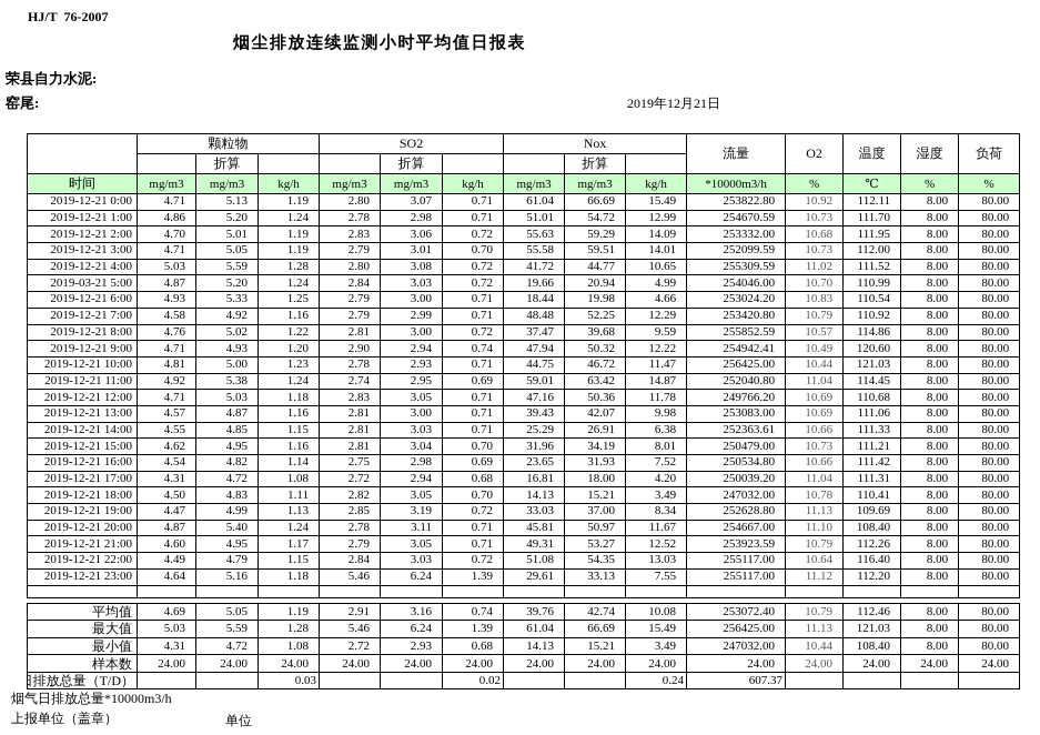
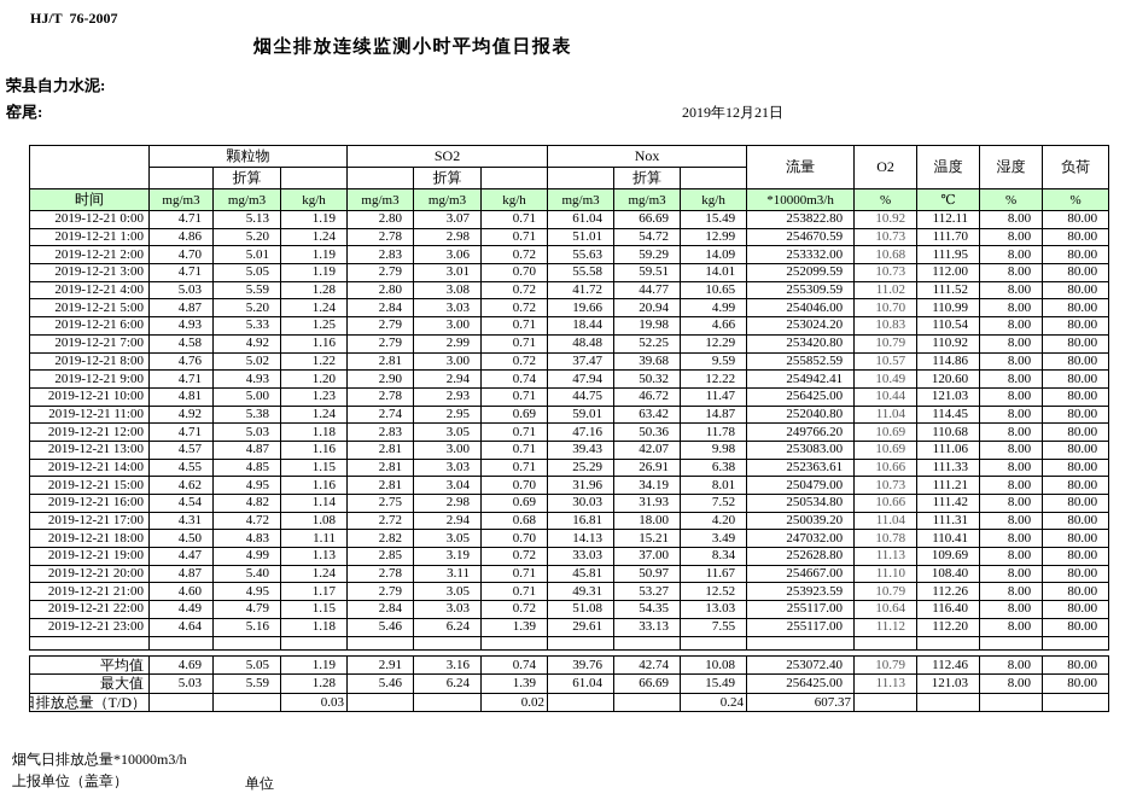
  HJ/T 76-2007
  烟尘排放连续监测小时平均值日报表
  荣县自力水泥:
  窑尾:
  2019年12月21日
  	颗粒物	SO2	Nox	流量	O2	温度	湿度	负荷
  	折算			折算			折算
  时间	mg/m3	mg/m3	kg/h	mg/m3	mg/m3	kg/h	mg/m3	mg/m3	kg/h	*10000m3/h	%	℃	%	%
  2019-12-21 0:00	4.71	5.13	1.19	2.80	3.07	0.71	61.04	66.69	15.49	253822.80	10.92	112.11	8.00	80.00
  2019-12-21 1:00	4.86	5.20	1.24	2.78	2.98	0.71	51.01	54.72	12.99	254670.59	10.73	111.70	8.00	80.00
  2019-12-21 2:00	4.70	5.01	1.19	2.83	3.06	0.72	55.63	59.29	14.09	253332.00	10.68	111.95	8.00	80.00
  2019-12-21 3:00	4.71	5.05	1.19	2.79	3.01	0.70	55.58	59.51	14.01	252099.59	10.73	112.00	8.00	80.00
  2019-12-21 4:00	5.03	5.59	1.28	2.80	3.08	0.72	41.72	44.77	10.65	255309.59	11.02	111.52	8.00	80.00
- 2019-03-21 5:00	4.87	5.20	1.24	2.84	3.03	0.72	19.66	20.94	4.99	254046.00	10.70	110.99	8.00	80.00
+ 2019-12-21 5:00	4.87	5.20	1.24	2.84	3.03	0.72	19.66	20.94	4.99	254046.00	10.70	110.99	8.00	80.00
  2019-12-21 6:00	4.93	5.33	1.25	2.79	3.00	0.71	18.44	19.98	4.66	253024.20	10.83	110.54	8.00	80.00
  2019-12-21 7:00	4.58	4.92	1.16	2.79	2.99	0.71	48.48	52.25	12.29	253420.80	10.79	110.92	8.00	80.00
  2019-12-21 8:00	4.76	5.02	1.22	2.81	3.00	0.72	37.47	39.68	9.59	255852.59	10.57	114.86	8.00	80.00
  2019-12-21 9:00	4.71	4.93	1.20	2.90	2.94	0.74	47.94	50.32	12.22	254942.41	10.49	120.60	8.00	80.00
  2019-12-21 10:00	4.81	5.00	1.23	2.78	2.93	0.71	44.75	46.72	11.47	256425.00	10.44	121.03	8.00	80.00
  2019-12-21 11:00	4.92	5.38	1.24	2.74	2.95	0.69	59.01	63.42	14.87	252040.80	11.04	114.45	8.00	80.00
  2019-12-21 12:00	4.71	5.03	1.18	2.83	3.05	0.71	47.16	50.36	11.78	249766.20	10.69	110.68	8.00	80.00
  2019-12-21 13:00	4.57	4.87	1.16	2.81	3.00	0.71	39.43	42.07	9.98	253083.00	10.69	111.06	8.00	80.00
  2019-12-21 14:00	4.55	4.85	1.15	2.81	3.03	0.71	25.29	26.91	6.38	252363.61	10.66	111.33	8.00	80.00
  2019-12-21 15:00	4.62	4.95	1.16	2.81	3.04	0.70	31.96	34.19	8.01	250479.00	10.73	111.21	8.00	80.00
- 2019-12-21 16:00	4.54	4.82	1.14	2.75	2.98	0.69	23.65	31.93	7.52	250534.80	10.66	111.42	8.00	80.00
+ 2019-12-21 16:00	4.54	4.82	1.14	2.75	2.98	0.69	30.03	31.93	7.52	250534.80	10.66	111.42	8.00	80.00
  2019-12-21 17:00	4.31	4.72	1.08	2.72	2.94	0.68	16.81	18.00	4.20	250039.20	11.04	111.31	8.00	80.00
  2019-12-21 18:00	4.50	4.83	1.11	2.82	3.05	0.70	14.13	15.21	3.49	247032.00	10.78	110.41	8.00	80.00
  2019-12-21 19:00	4.47	4.99	1.13	2.85	3.19	0.72	33.03	37.00	8.34	252628.80	11.13	109.69	8.00	80.00
  2019-12-21 20:00	4.87	5.40	1.24	2.78	3.11	0.71	45.81	50.97	11.67	254667.00	11.10	108.40	8.00	80.00
  2019-12-21 21:00	4.60	4.95	1.17	2.79	3.05	0.71	49.31	53.27	12.52	253923.59	10.79	112.26	8.00	80.00
  2019-12-21 22:00	4.49	4.79	1.15	2.84	3.03	0.72	51.08	54.35	13.03	255117.00	10.64	116.40	8.00	80.00
  2019-12-21 23:00	4.64	5.16	1.18	5.46	6.24	1.39	29.61	33.13	7.55	255117.00	11.12	112.20	8.00	80.00
  平均值	4.69	5.05	1.19	2.91	3.16	0.74	39.76	42.74	10.08	253072.40	10.79	112.46	8.00	80.00
  最大值	5.03	5.59	1.28	5.46	6.24	1.39	61.04	66.69	15.49	256425.00	11.13	121.03	8.00	80.00
- 最小值	4.31	4.72	1.08	2.72	2.93	0.68	14.13	15.21	3.49	247032.00	10.44	108.40	8.00	80.00
- 样本数	24.00	24.00	24.00	24.00	24.00	24.00	24.00	24.00	24.00	24.00	24.00	24.00	24.00	24.00
  排放总量（T/D）			0.03			0.02			0.24	607.37
  烟气日排放总量*10000m3/h
  上报单位（盖章）
  单位
